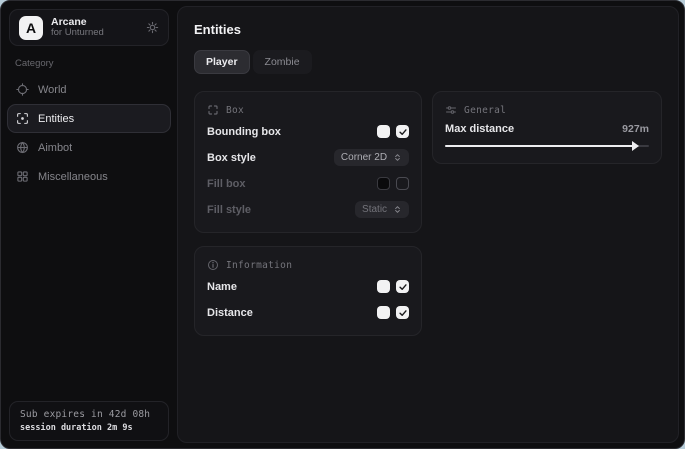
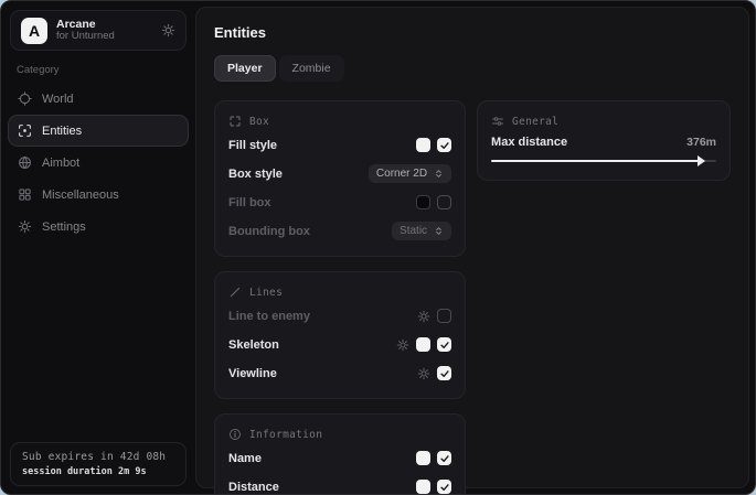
  A
  Arcane
  for Unturned
  Category
  World
  Entities
  Aimbot
  Miscellaneous
+ Settings
  Sub expires in 42d 08h
  session duration 2m 9s
  Entities
  Player
  Zombie
  Box
- Bounding box
+ Fill style
  Box style
  Corner 2D
  Fill box
- Fill style
+ Bounding box
  Static
+ Lines
+ Line to enemy
+ Skeleton
+ Viewline
  Information
  Name
  Distance
  General
  Max distance
- 927m
+ 376m
